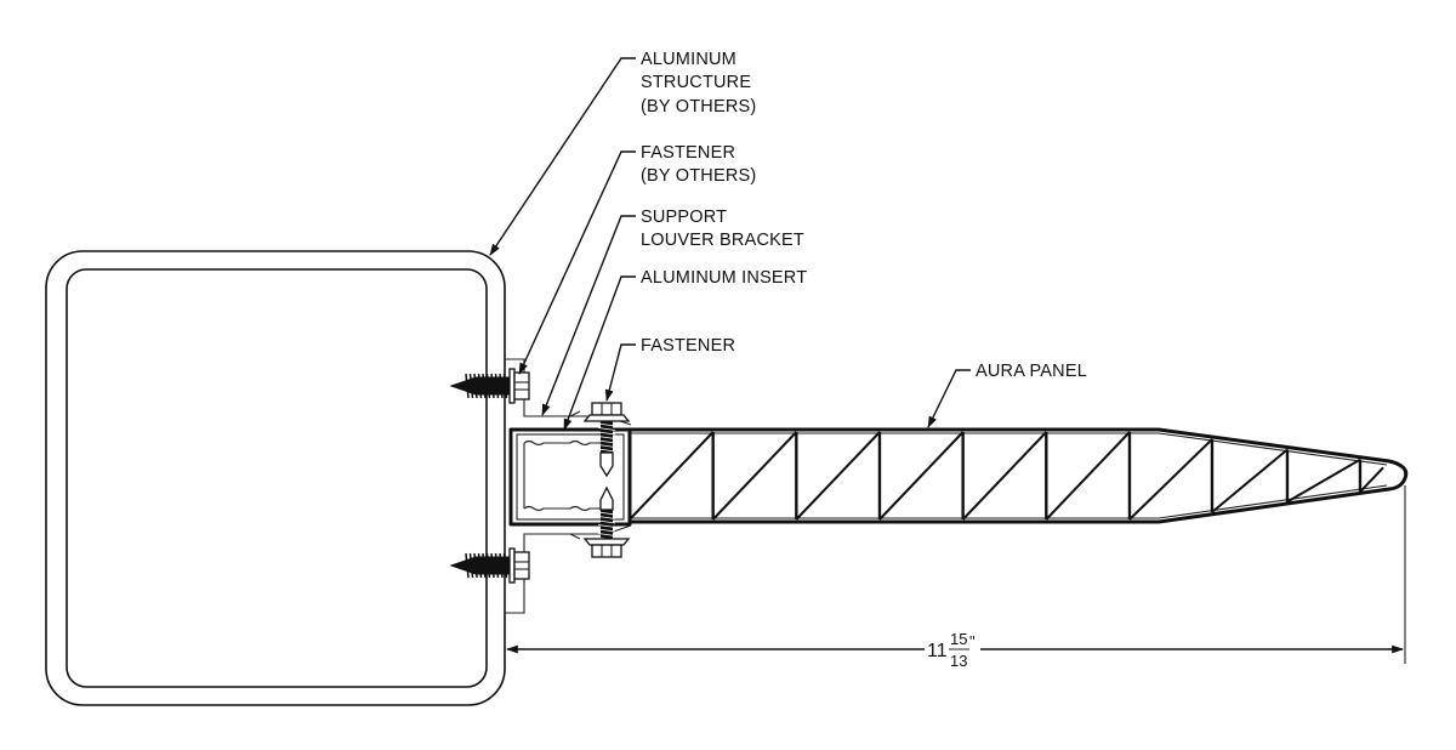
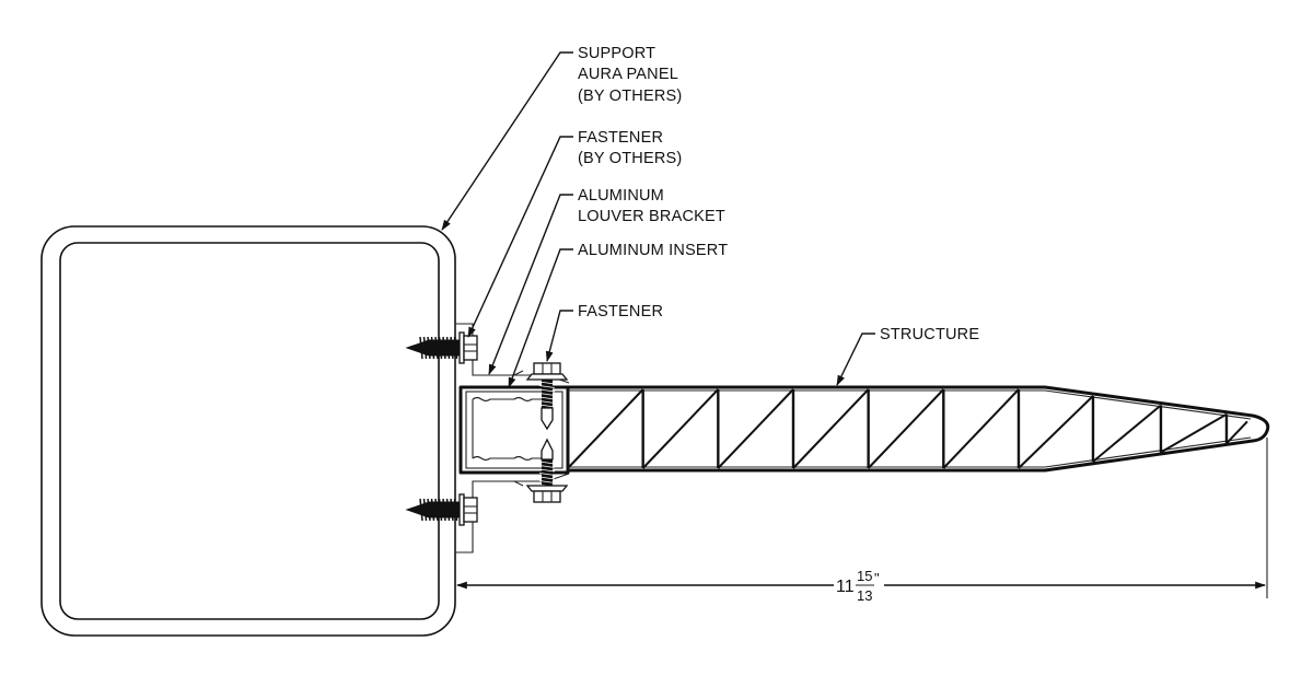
  11
  15
  13
  "
- ALUMINUM
+ SUPPORT
- STRUCTURE
+ AURA PANEL
  (BY OTHERS)
  FASTENER
  (BY OTHERS)
- SUPPORT
+ ALUMINUM
  LOUVER BRACKET
  ALUMINUM INSERT
  FASTENER
- AURA PANEL
+ STRUCTURE
